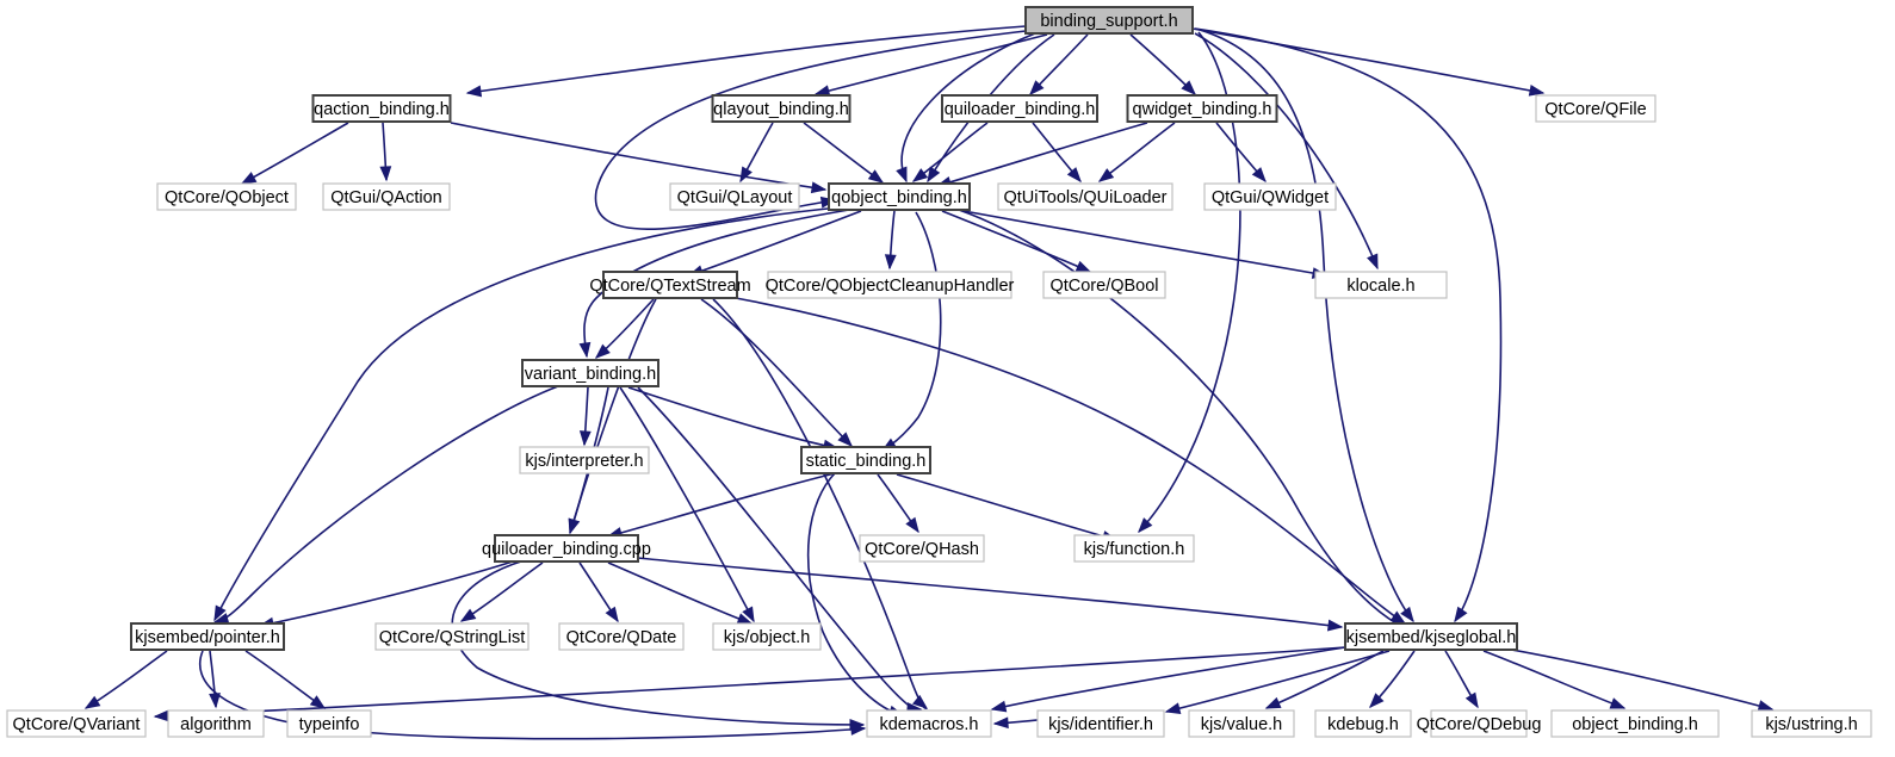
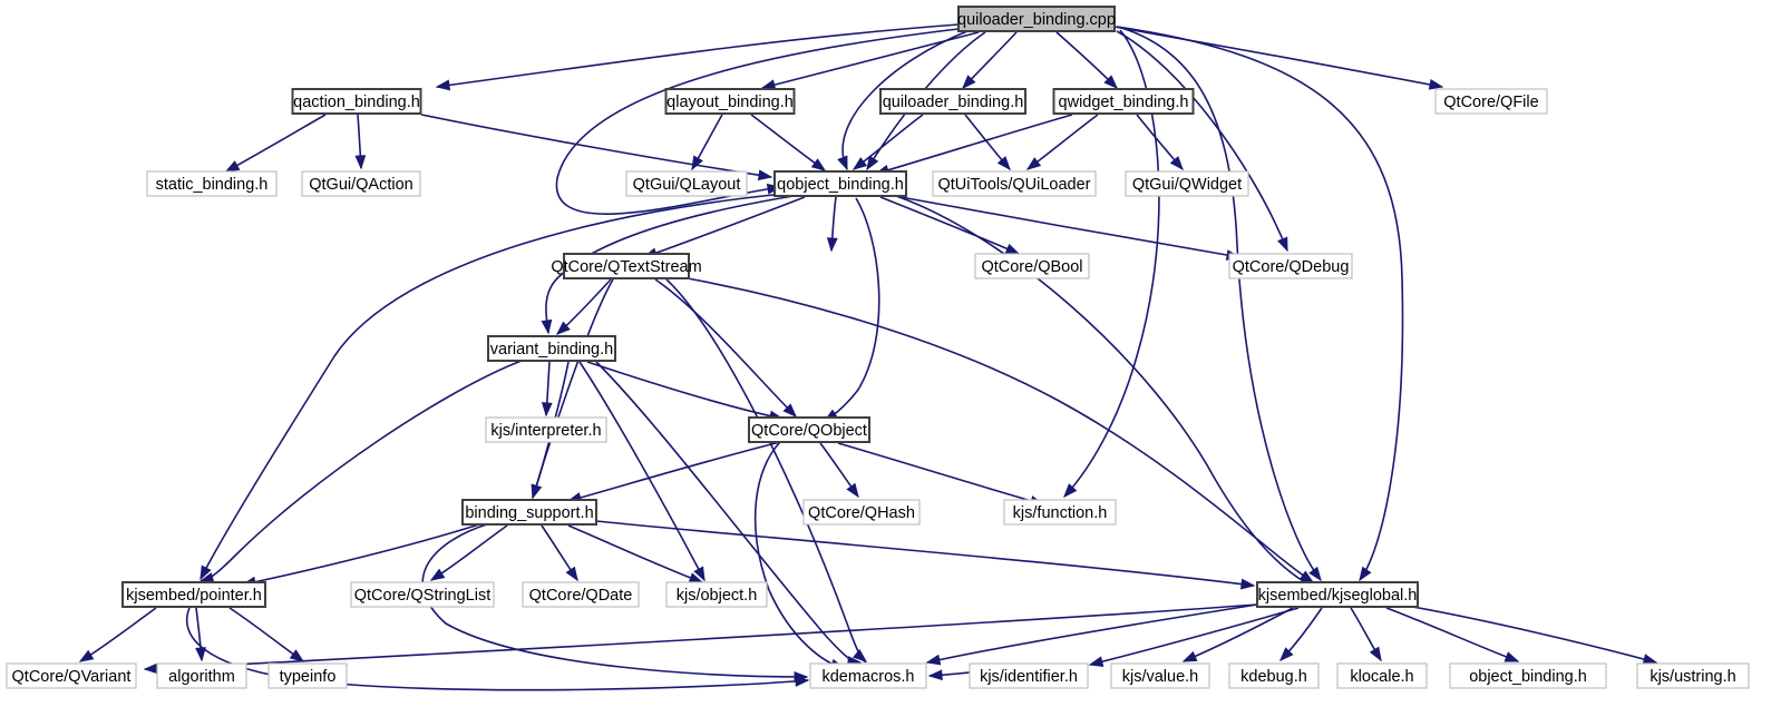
- binding_support.h
+ quiloader_binding.cpp
  qaction_binding.h
  qlayout_binding.h
  quiloader_binding.h
  qwidget_binding.h
  QtCore/QFile
- QtCore/QObject
+ static_binding.h
  QtGui/QAction
  QtGui/QLayout
  qobject_binding.h
  QtUiTools/QUiLoader
  QtGui/QWidget
  QtCore/QTextStream
- QtCore/QObjectCleanupHandler
  QtCore/QBool
- klocale.h
+ QtCore/QDebug
  variant_binding.h
  kjs/interpreter.h
- static_binding.h
+ QtCore/QObject
- quiloader_binding.cpp
+ binding_support.h
  QtCore/QHash
  kjs/function.h
  kjsembed/pointer.h
  QtCore/QStringList
  QtCore/QDate
  kjs/object.h
  kjsembed/kjseglobal.h
  QtCore/QVariant
  algorithm
  typeinfo
  kdemacros.h
  kjs/identifier.h
  kjs/value.h
  kdebug.h
- QtCore/QDebug
+ klocale.h
  object_binding.h
  kjs/ustring.h
